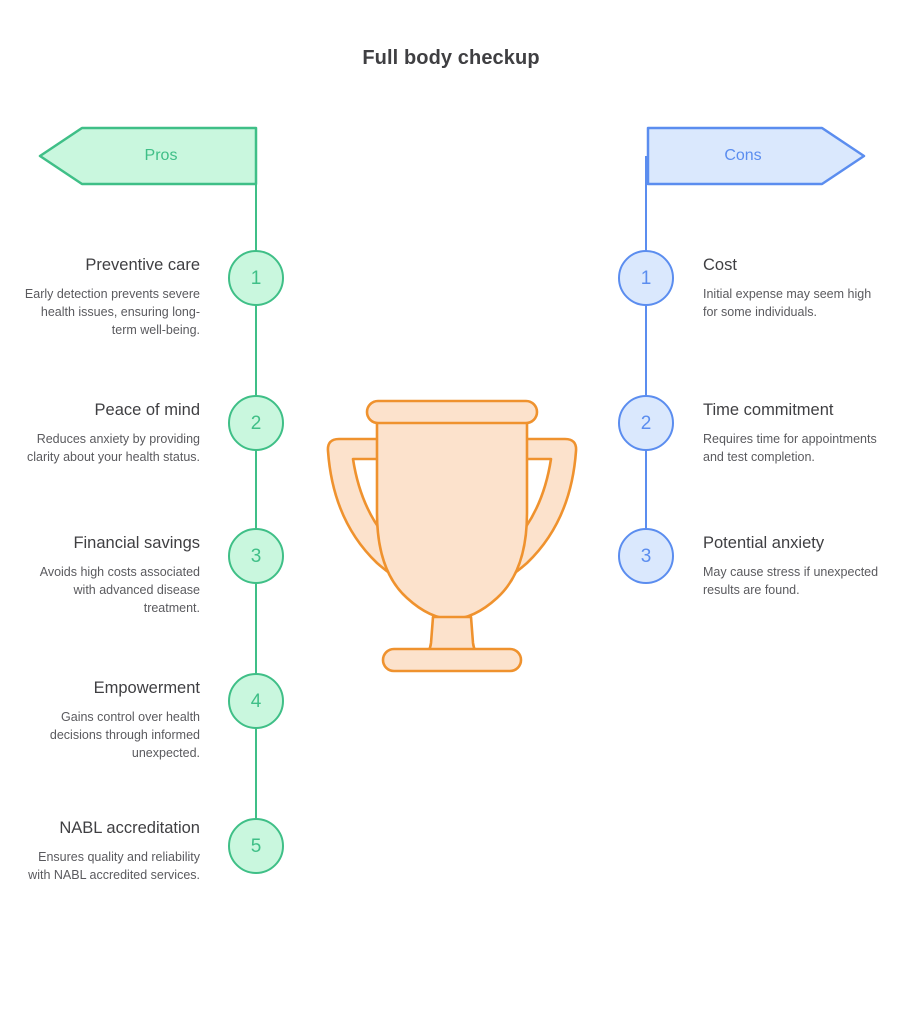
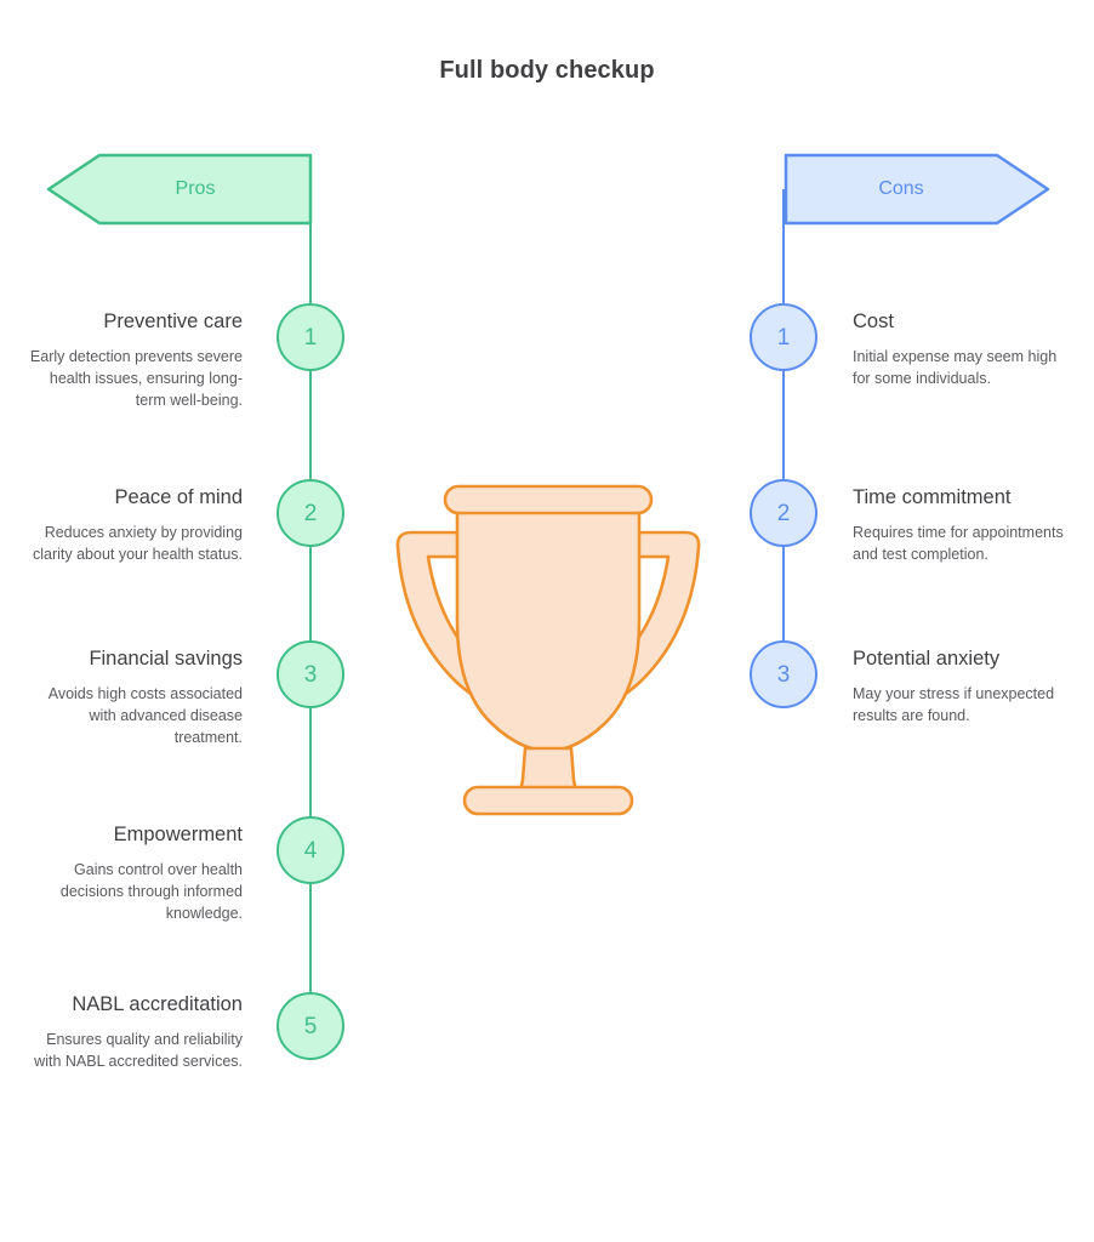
  Full body checkup
  Pros
  Cons
  1
  Preventive care
  Early detection prevents severe health issues, ensuring long-term well-being.
  2
  Peace of mind
  Reduces anxiety by providing clarity about your health status.
  3
  Financial savings
  Avoids high costs associated with advanced disease treatment.
  4
  Empowerment
- Gains control over health decisions through informed unexpected.
+ Gains control over health decisions through informed knowledge.
  5
  NABL accreditation
  Ensures quality and reliability with NABL accredited services.
  1
  Cost
  Initial expense may seem high for some individuals.
  2
  Time commitment
  Requires time for appointments and test completion.
  3
  Potential anxiety
- May cause stress if unexpected results are found.
+ May your stress if unexpected results are found.
